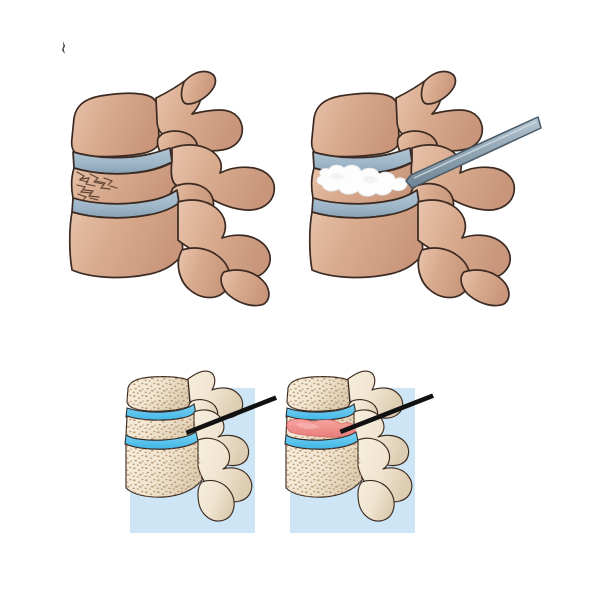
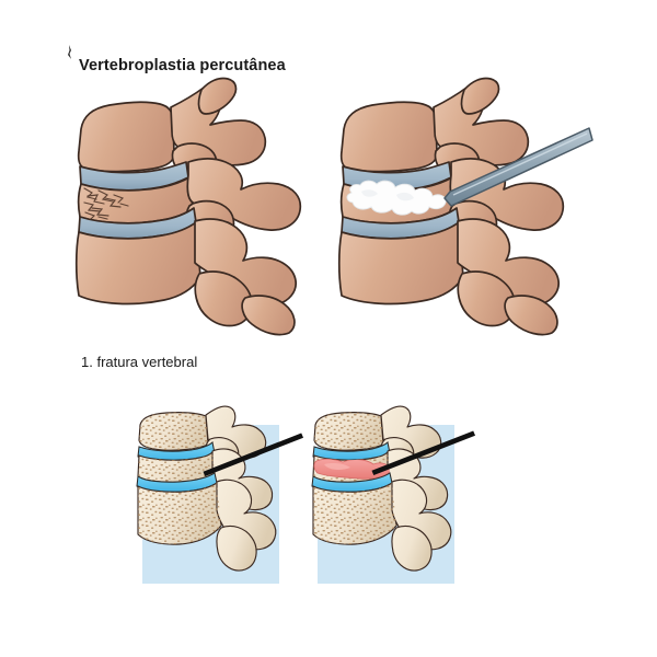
+ Vertebroplastia percutânea
+ 1. fratura vertebral
